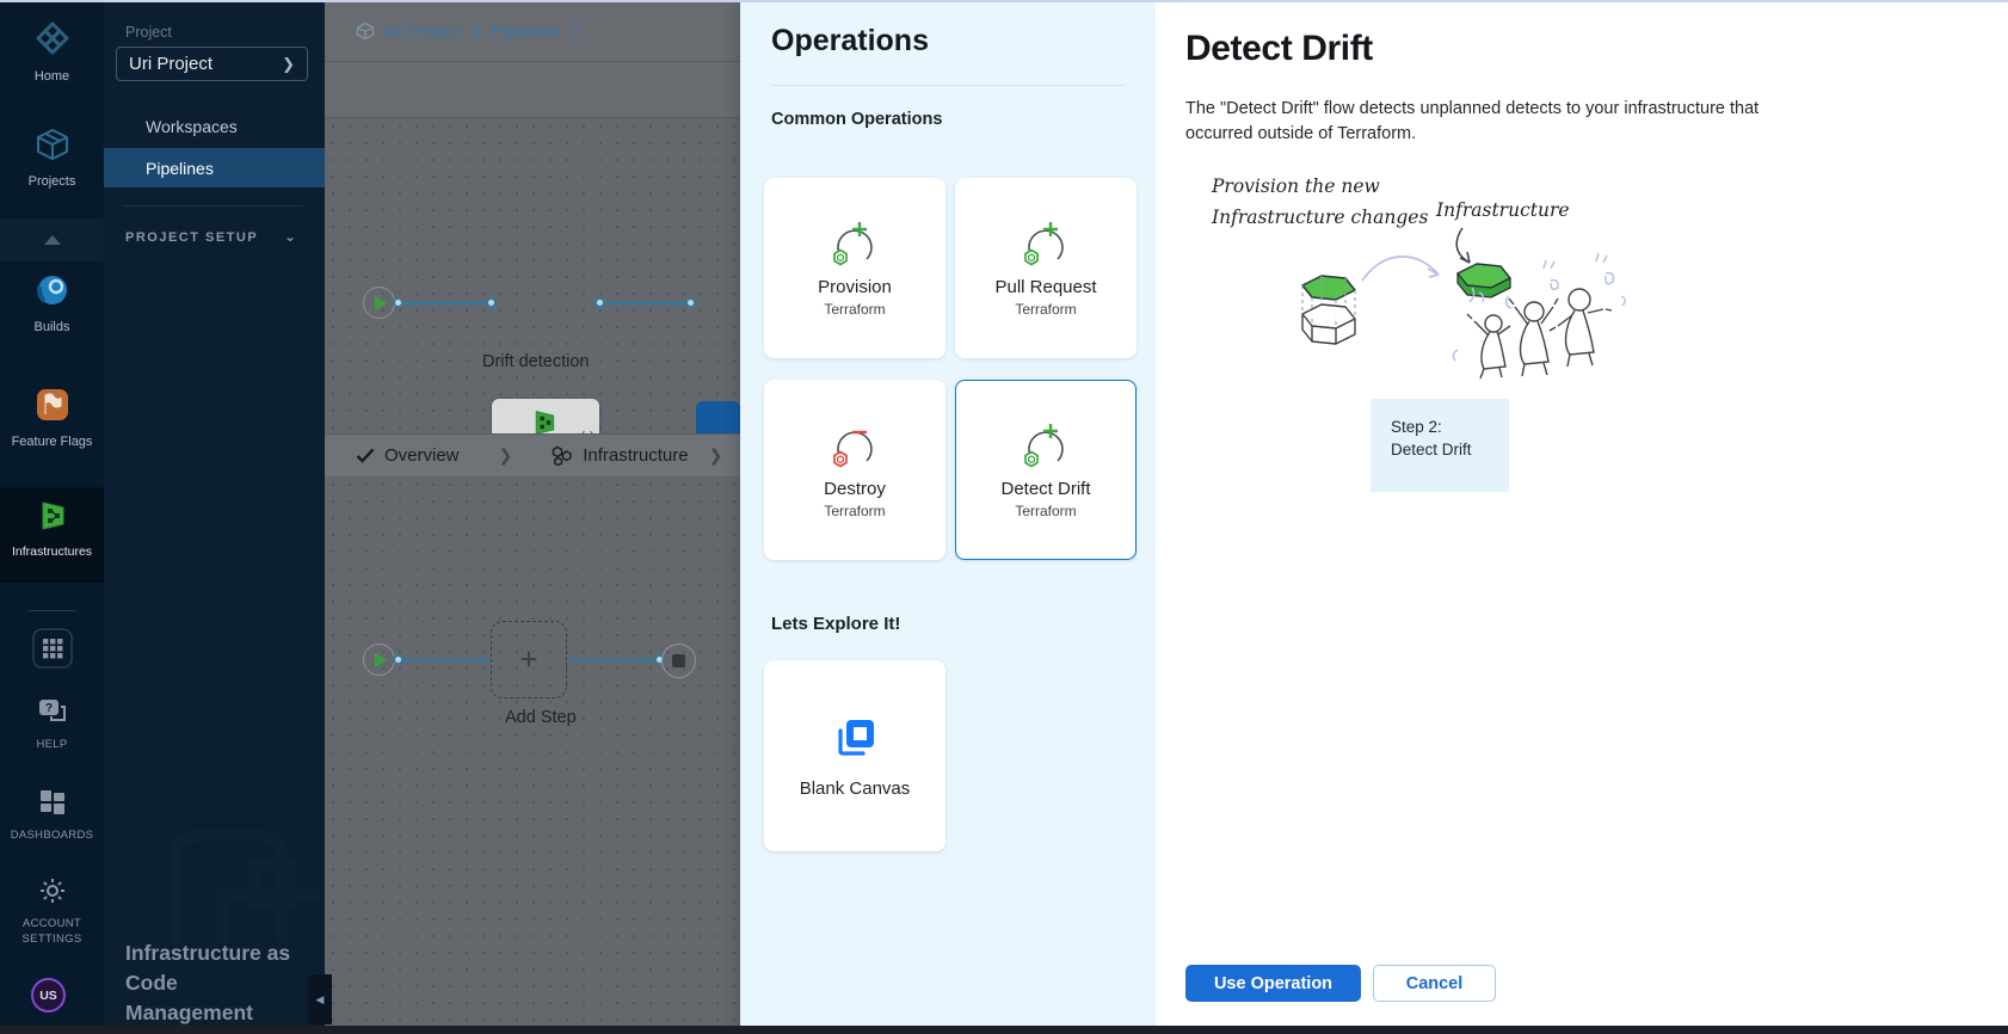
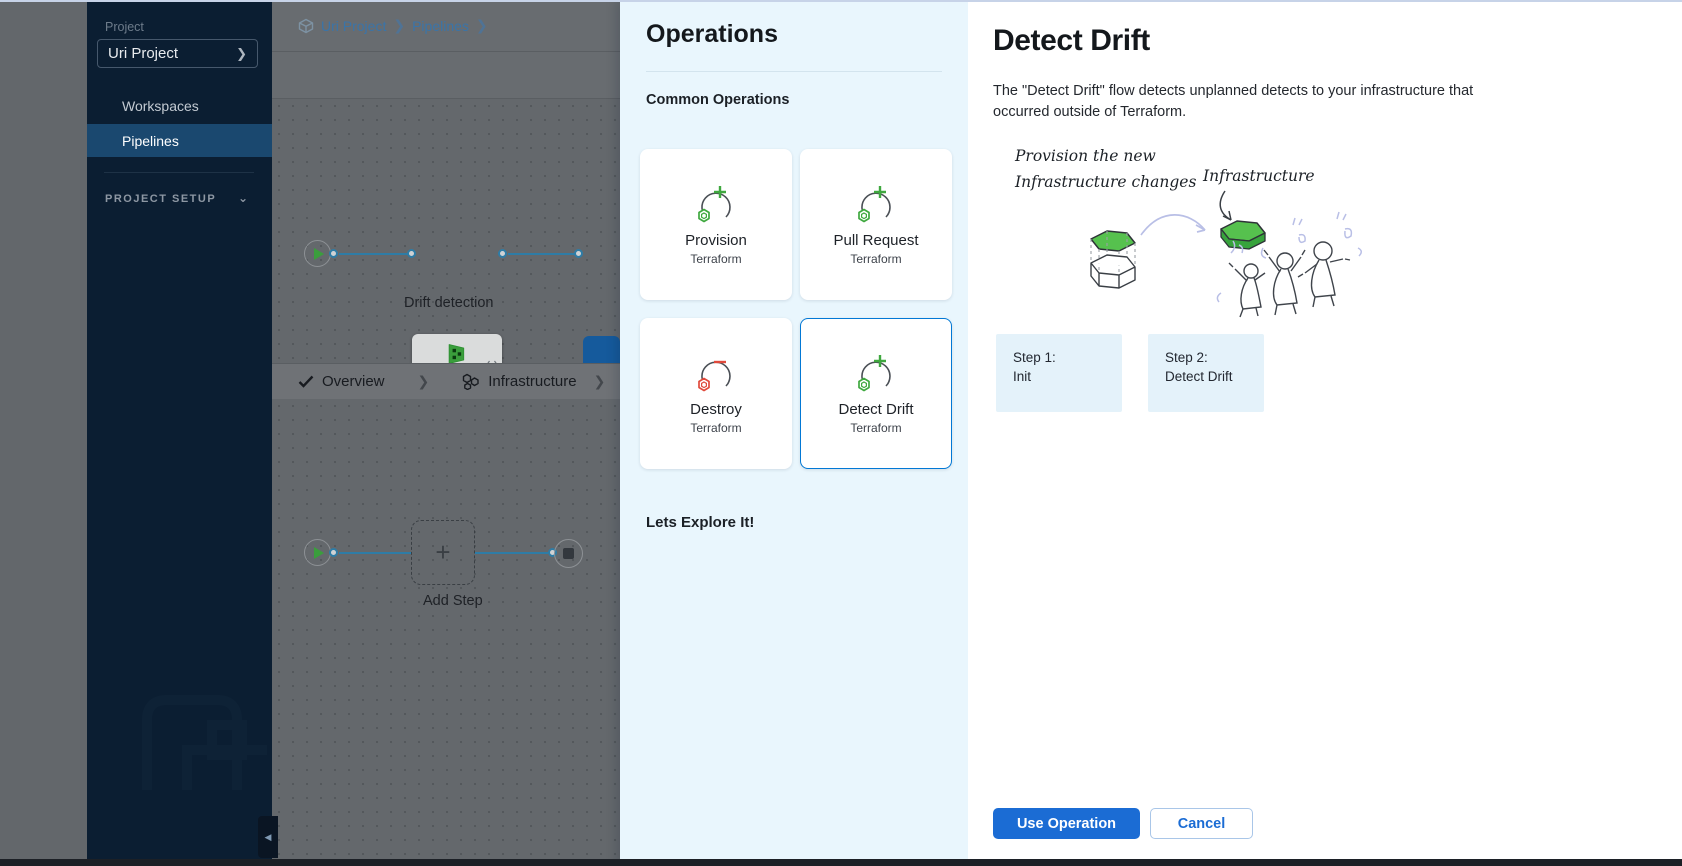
- Home
- Projects
- Builds
- Feature Flags
- Infrastructures
- ?
- HELP
- DASHBOARDS
- ACCOUNT SETTINGS
- US
  Project
  Uri Project
  ❯
  Workspaces
  Pipelines
  PROJECT SETUP
  ⌄
- Infrastructure as Code Management
  ◀
  Uri Project
  ❯
  Pipelines
  ❯
  Drift detection
  Overview
  ❯
  Infrastructure
  ❯
  +
  Add Step
  Operations
  Common Operations
  Provision
  Terraform
  Pull Request
  Terraform
  Destroy
  Terraform
  Detect Drift
  Terraform
  Lets Explore It!
- Blank Canvas
  Detect Drift
  The "Detect Drift" flow detects unplanned detects to your infrastructure that occurred outside of Terraform.
  Provision the new
  Infrastructure changes
  Infrastructure
+ Step 1:
+ Init
  Step 2:
  Detect Drift
  Use Operation
  Cancel
